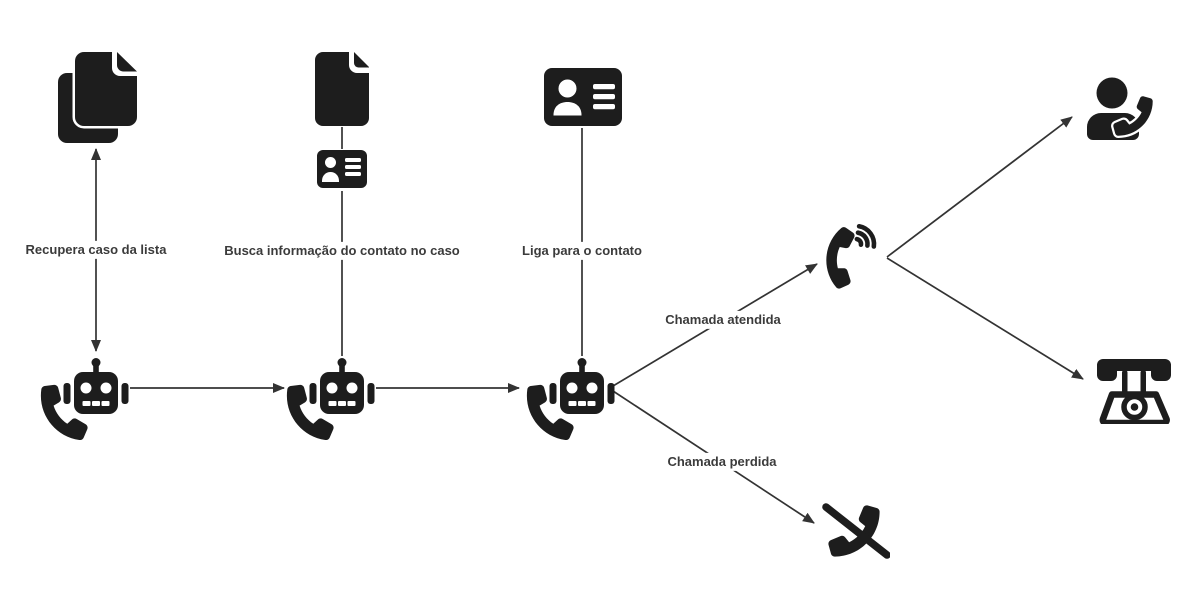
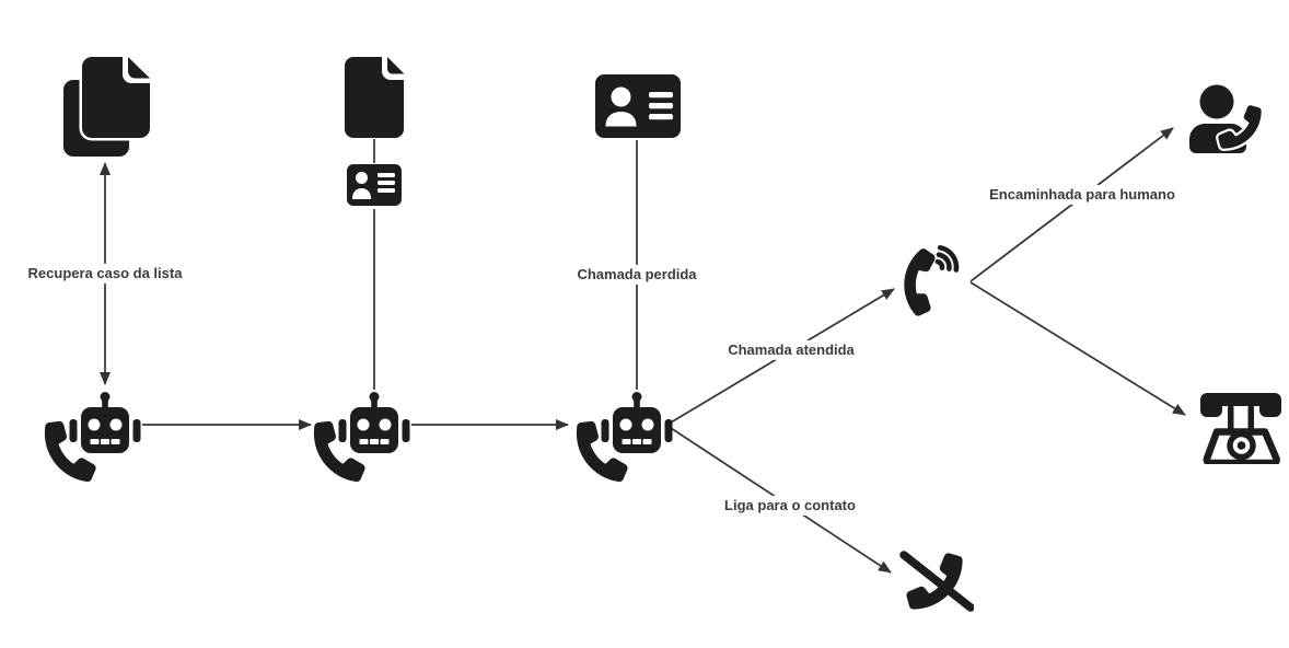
  Recupera caso da lista
- Busca informação do contato no caso
- Liga para o contato
+ Chamada perdida
  Chamada atendida
- Chamada perdida
+ Liga para o contato
+ Encaminhada para humano
